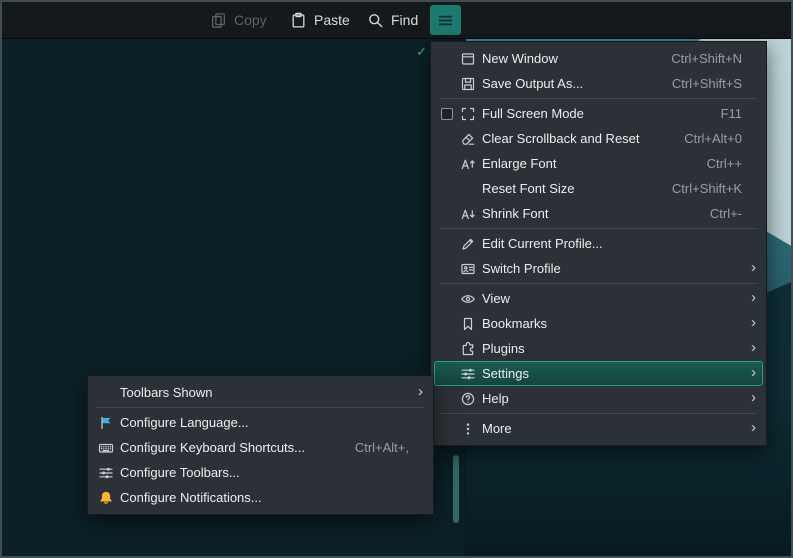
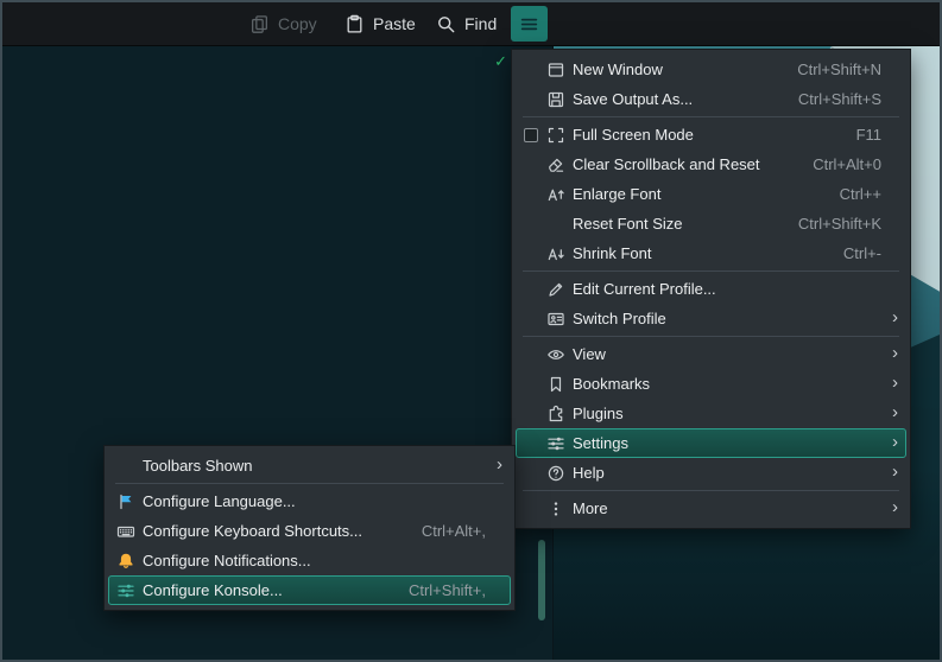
  Copy
  Paste
  Find
  ✓
  New Window
  Ctrl+Shift+N
  Save Output As...
  Ctrl+Shift+S
  Full Screen Mode
  F11
  Clear Scrollback and Reset
  Ctrl+Alt+0
  Enlarge Font
  Ctrl++
  Reset Font Size
  Ctrl+Shift+K
  Shrink Font
  Ctrl+-
  Edit Current Profile...
  Switch Profile
  ›
  View
  ›
  Bookmarks
  ›
  Plugins
  ›
  Settings
  ›
  Help
  ›
  More
  ›
  Toolbars Shown
  ›
  Configure Language...
  Configure Keyboard Shortcuts...
  Ctrl+Alt+,
- Configure Toolbars...
  Configure Notifications...
+ Configure Konsole...
+ Ctrl+Shift+,
